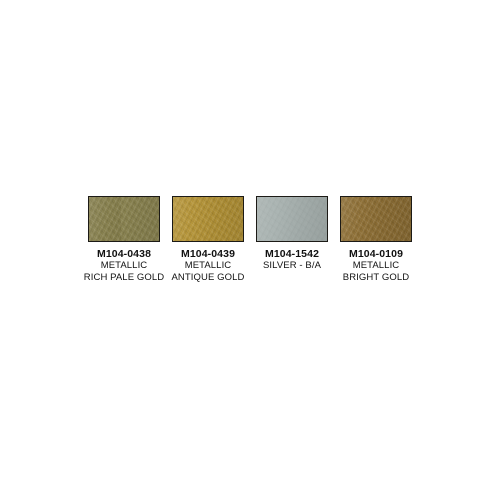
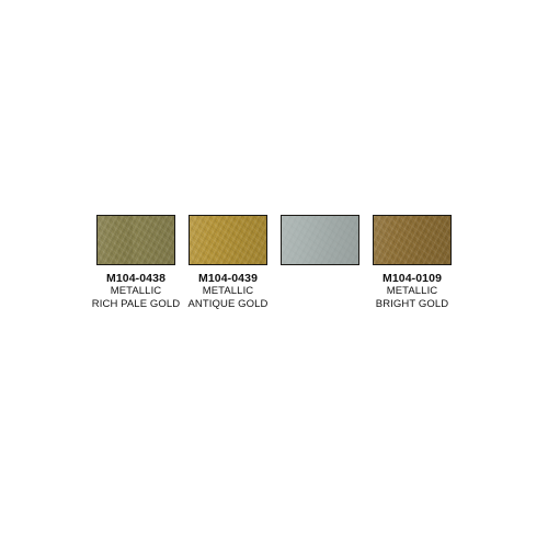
  M104-0438
  METALLIC
  RICH PALE GOLD
  M104-0439
  METALLIC
  ANTIQUE GOLD
- M104-1542
- SILVER - B/A
  M104-0109
  METALLIC
  BRIGHT GOLD
